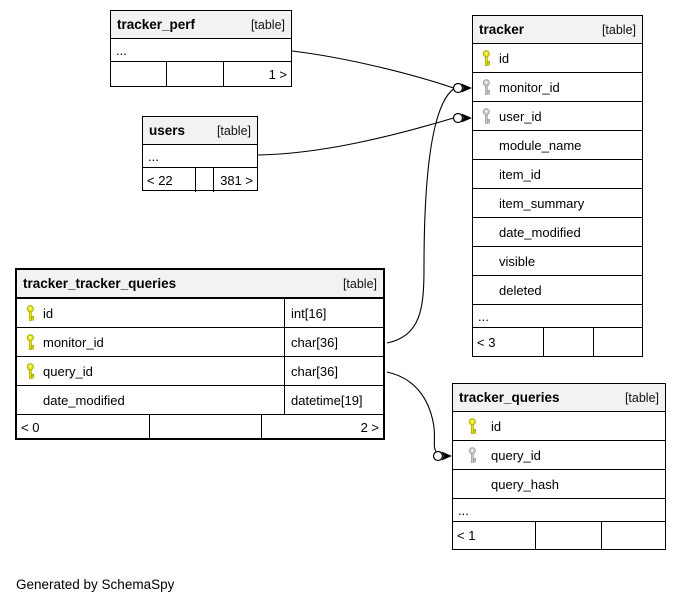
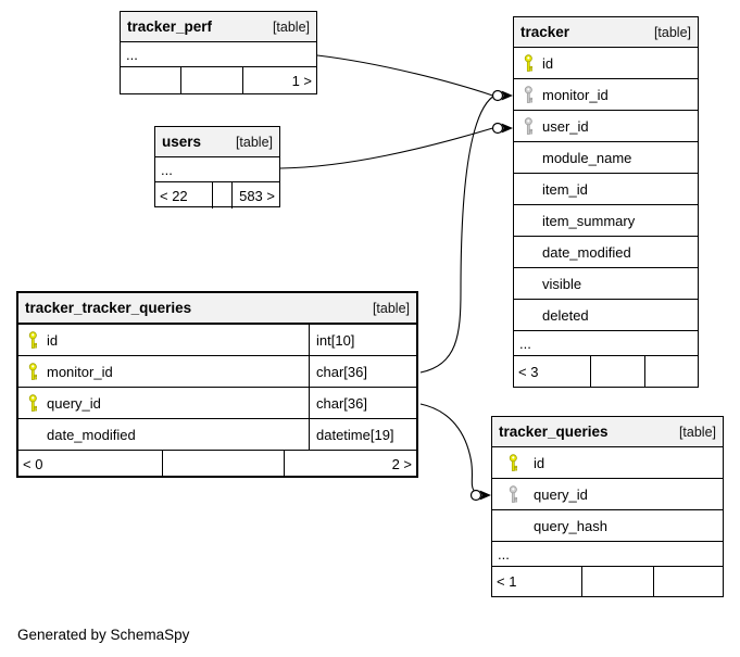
  tracker_perf
  [table]
  ...
  1 >
  users
  [table]
  ...
  < 22
- 381 >
+ 583 >
  tracker
  [table]
  id
  monitor_id
  user_id
  module_name
  item_id
  item_summary
  date_modified
  visible
  deleted
  ...
  < 3
  tracker_tracker_queries
  [table]
  id
- int[16]
+ int[10]
  monitor_id
  char[36]
  query_id
  char[36]
  date_modified
  datetime[19]
  < 0
  2 >
  tracker_queries
  [table]
  id
  query_id
  query_hash
  ...
  < 1
  Generated by SchemaSpy
